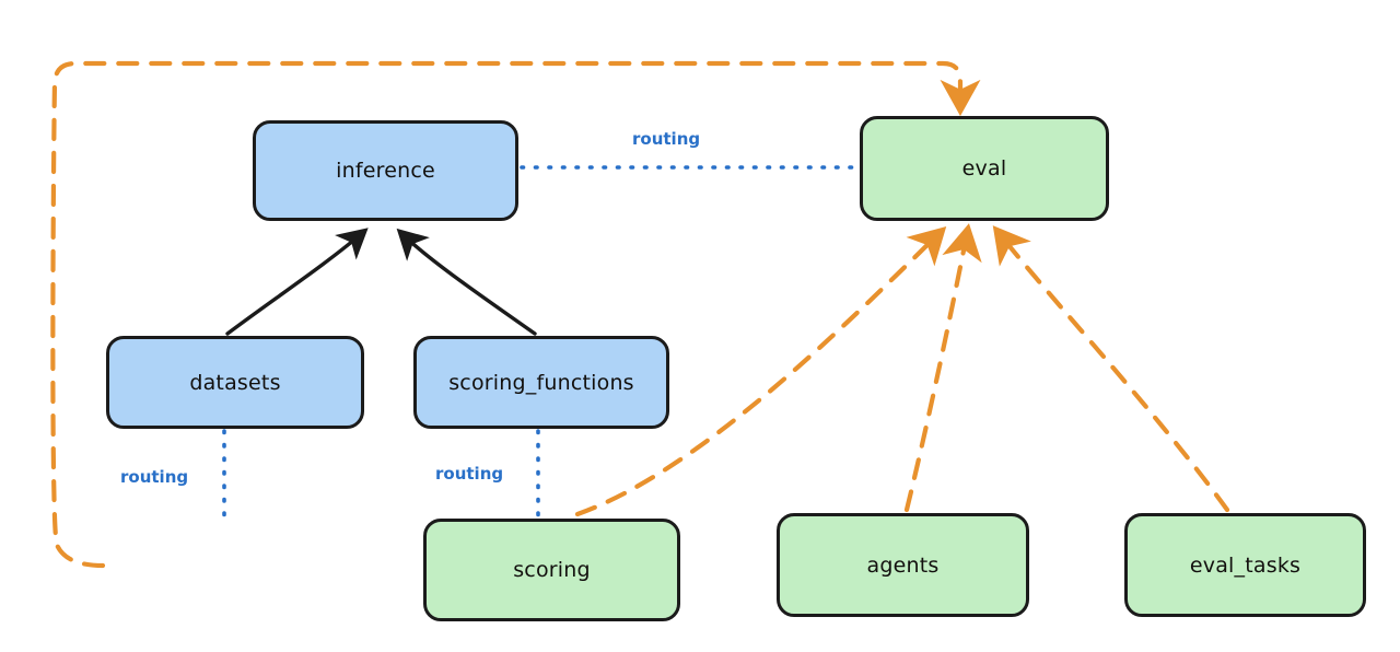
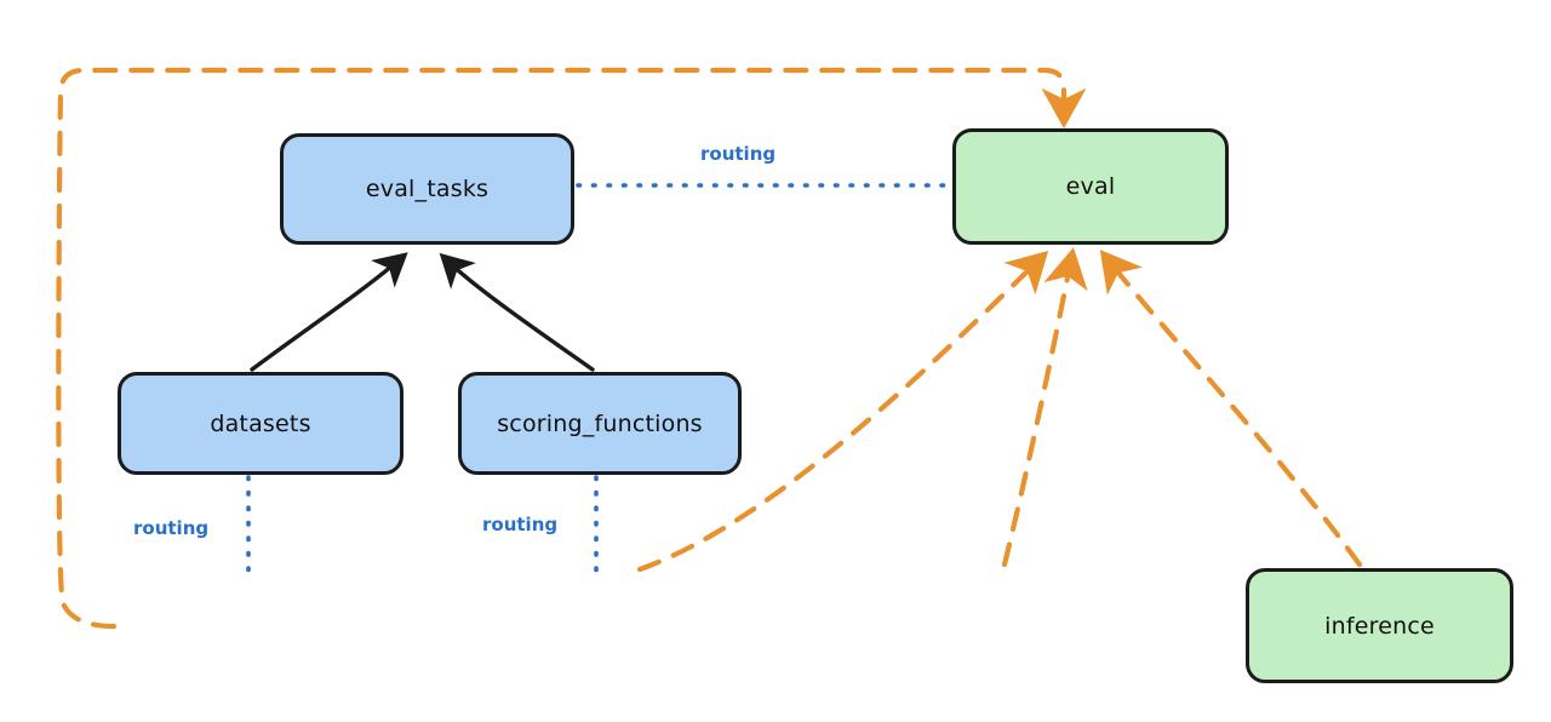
- inference
+ eval_tasks
  eval
  datasets
  scoring_functions
- scoring
- agents
- eval_tasks
+ inference
  routing
  routing
  routing
